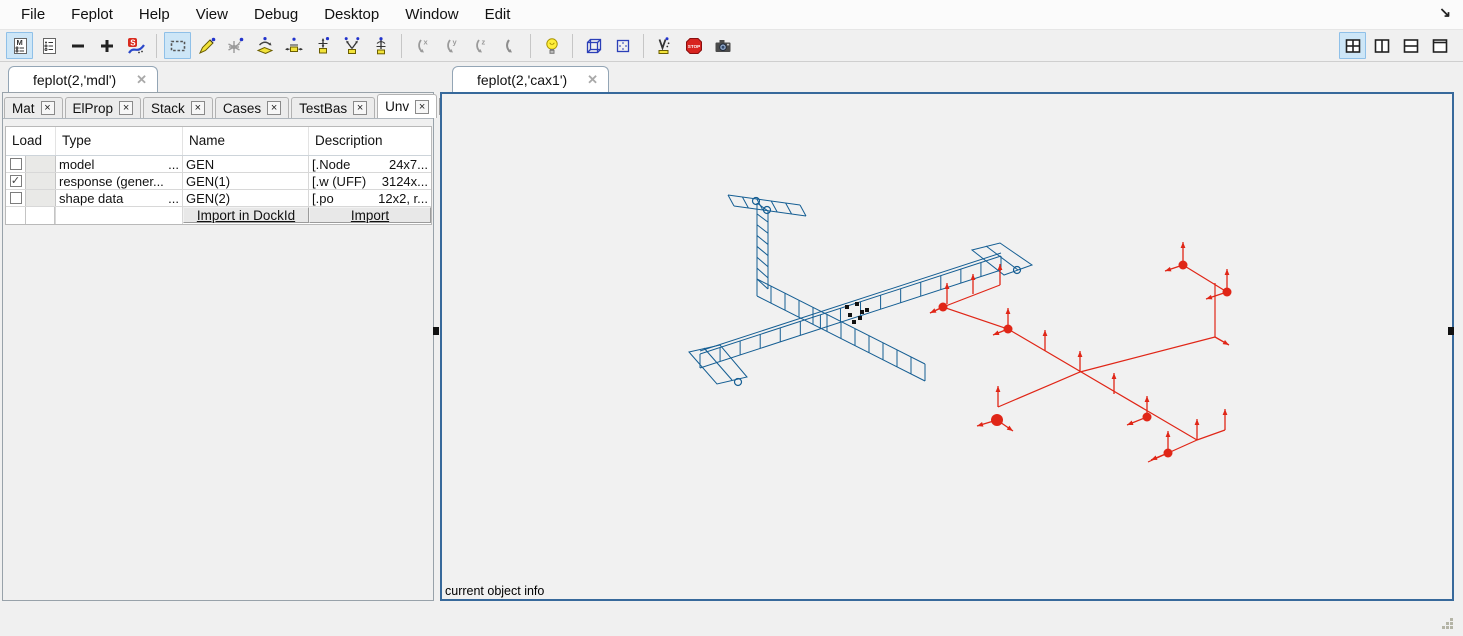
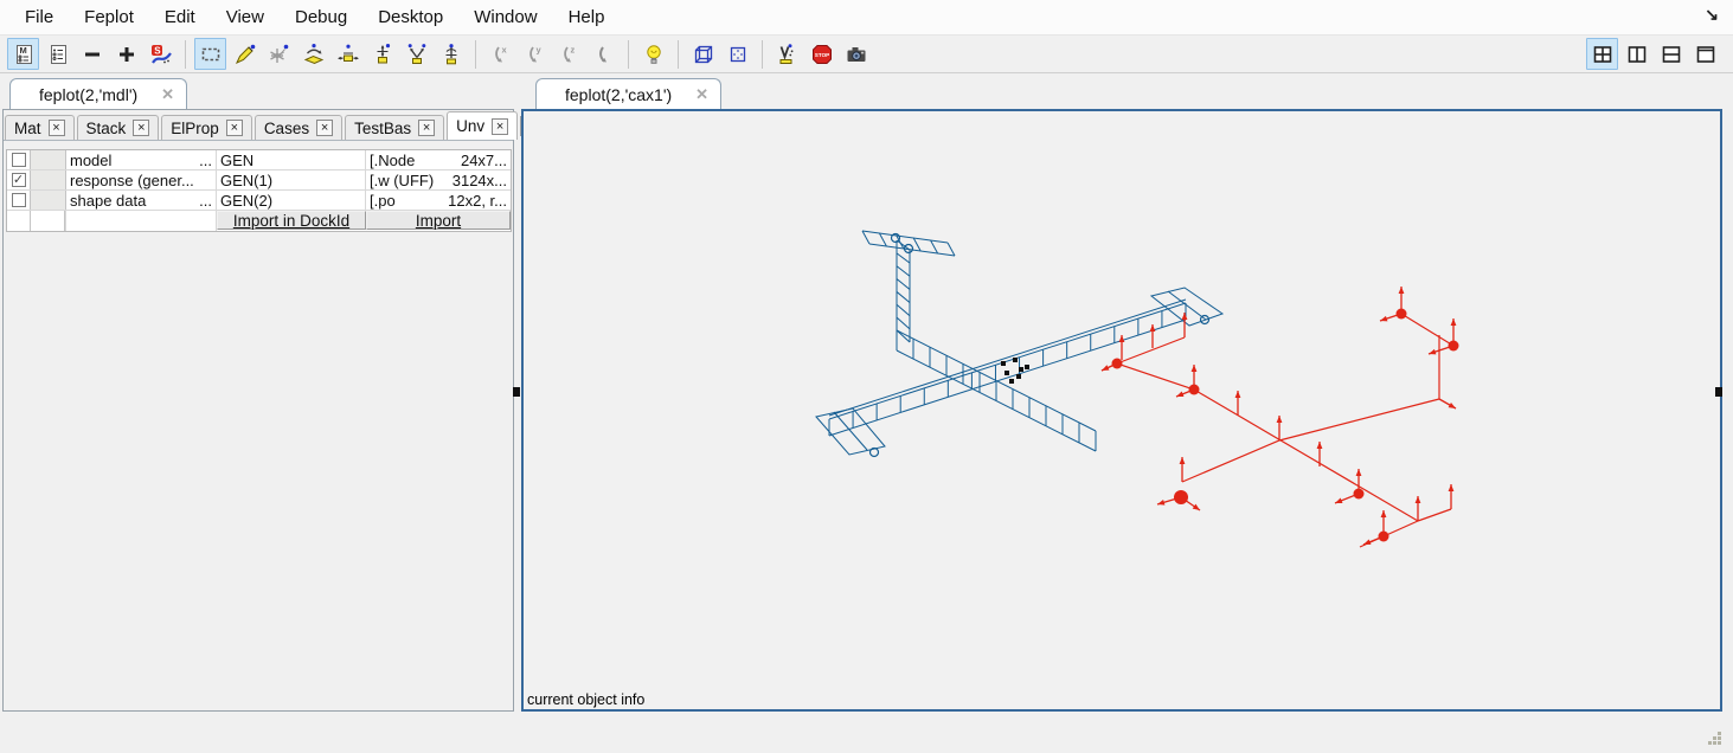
  File
  Feplot
- Help
+ Edit
  View
  Debug
  Desktop
  Window
- Edit
+ Help
  ↘
  M
  S
  x
  y
  z
  feplot(2,'mdl')
  ✕
  Mat
  ×
- ElProp
+ Stack
  ×
- Stack
+ ElProp
  ×
  Cases
  ×
  TestBas
  ×
  Unv
  ×
- Load
- Type
- Name
- Description
  model
  ...
  GEN
  [.Node
  24x7...
  ✓
  response (gener...
  GEN(1)
  [.w (UFF)
  3124x...
  shape data
  ...
  GEN(2)
  [.po
  12x2, r...
  Import in DockId
  Import
  feplot(2,'cax1')
  ✕
  current object info
